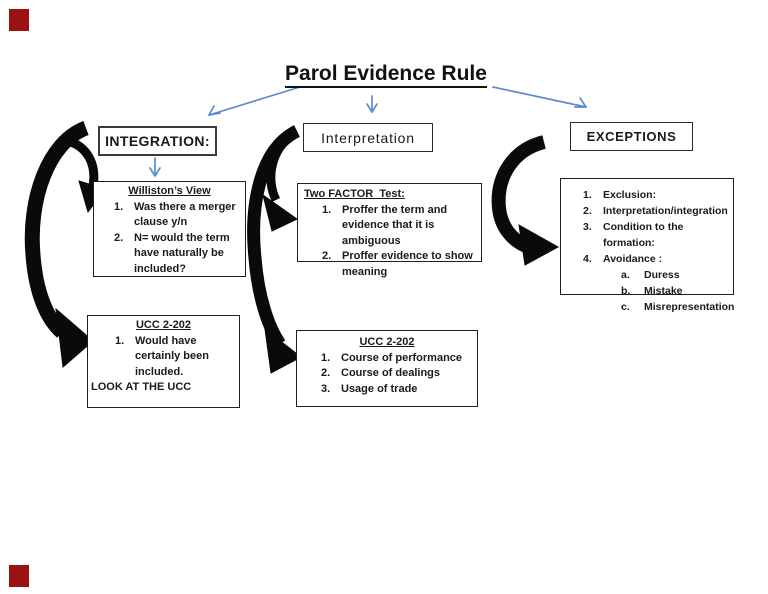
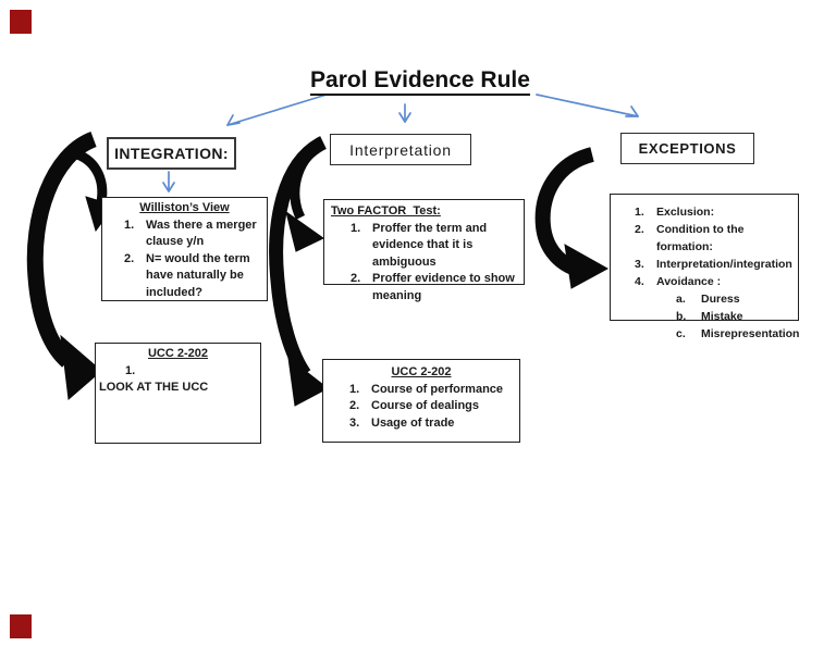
  Parol Evidence Rule
  INTEGRATION:
  Interpretation
  EXCEPTIONS
  Williston’s View
  1.
  Was there a merger clause y/n
  2.
  N= would the term have naturally be included?
  UCC 2-202
  1.
- Would have certainly been included.
  LOOK AT THE UCC
  Two FACTOR Test:
  1.
  Proffer the term and evidence that it is ambiguous
  2.
  Proffer evidence to show meaning
  UCC 2-202
  1.
  Course of performance
  2.
  Course of dealings
  3.
  Usage of trade
  1.
  Exclusion:
  2.
- Interpretation/integration
+ Condition to the formation:
  3.
- Condition to the formation:
+ Interpretation/integration
  4.
  Avoidance :
  a.
  Duress
  b.
  Mistake
  c.
  Misrepresentation
